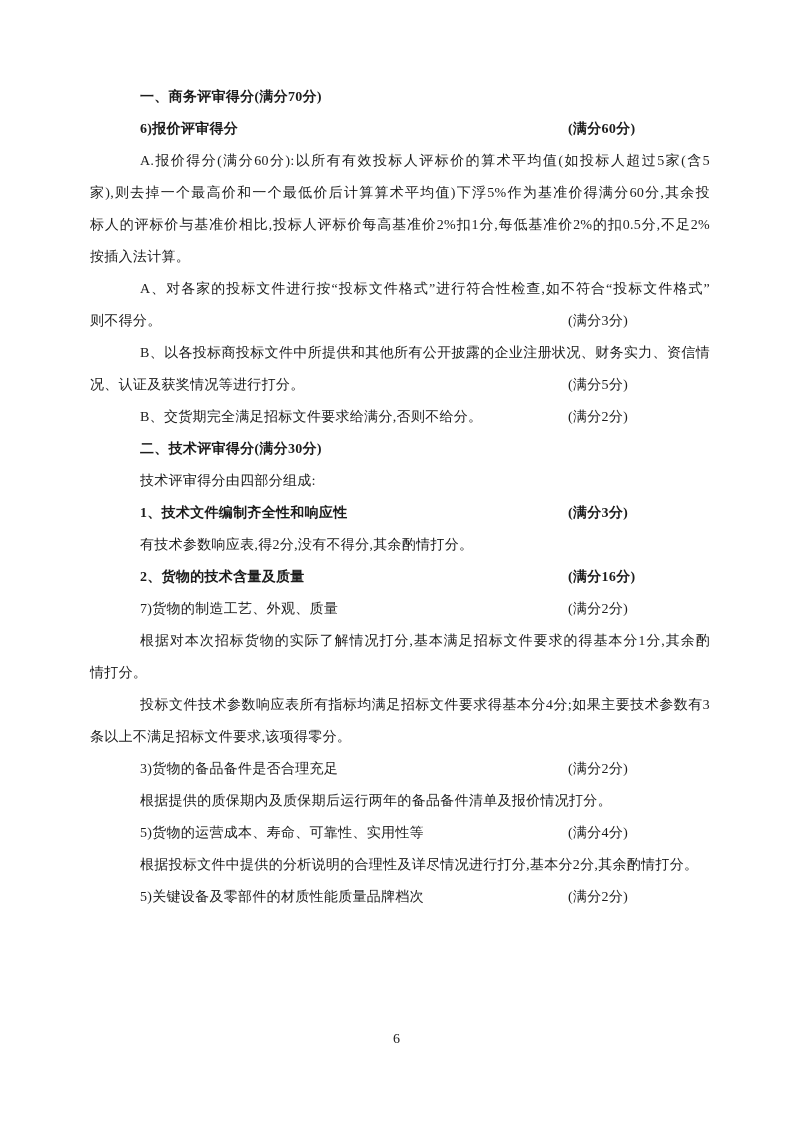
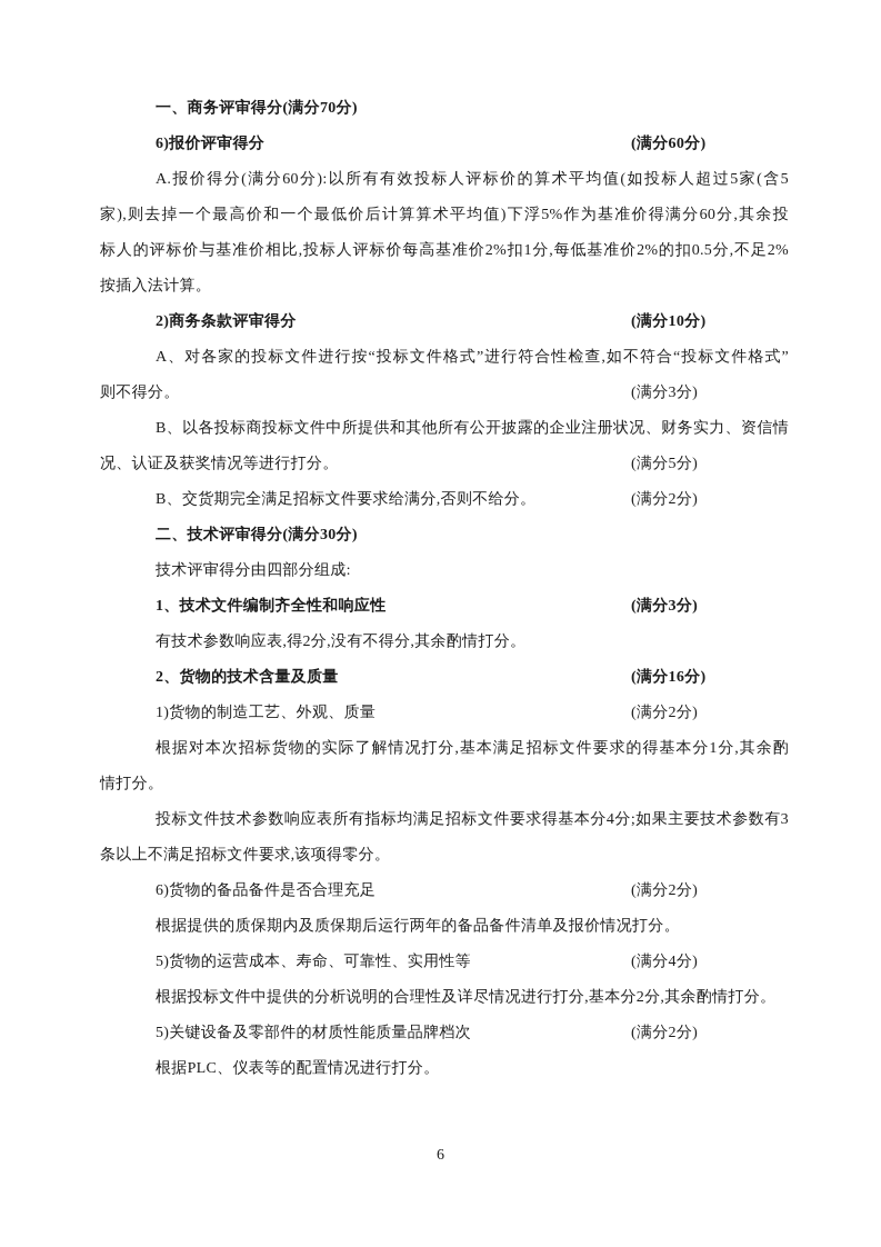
  一、商务评审得分(满分70分)
  6)报价评审得分
  (满分60分)
  A.报价得分(满分60分):以所有有效投标人评标价的算术平均值(如投标人超过5家(含5
  家),则去掉一个最高价和一个最低价后计算算术平均值)下浮5%作为基准价得满分60分,其余投
  标人的评标价与基准价相比,投标人评标价每高基准价2%扣1分,每低基准价2%的扣0.5分,不足2%
  按插入法计算。
+ 2)商务条款评审得分
+ (满分10分)
  A、对各家的投标文件进行按“投标文件格式”进行符合性检查,如不符合“投标文件格式”
  则不得分。
  (满分3分)
  B、以各投标商投标文件中所提供和其他所有公开披露的企业注册状况、财务实力、资信情
  况、认证及获奖情况等进行打分。
  (满分5分)
  B、交货期完全满足招标文件要求给满分,否则不给分。
  (满分2分)
  二、技术评审得分(满分30分)
  技术评审得分由四部分组成:
  1、技术文件编制齐全性和响应性
  (满分3分)
  有技术参数响应表,得2分,没有不得分,其余酌情打分。
  2、货物的技术含量及质量
  (满分16分)
- 7)货物的制造工艺、外观、质量
+ 1)货物的制造工艺、外观、质量
  (满分2分)
  根据对本次招标货物的实际了解情况打分,基本满足招标文件要求的得基本分1分,其余酌
  情打分。
  投标文件技术参数响应表所有指标均满足招标文件要求得基本分4分;如果主要技术参数有3
  条以上不满足招标文件要求,该项得零分。
- 3)货物的备品备件是否合理充足
+ 6)货物的备品备件是否合理充足
  (满分2分)
  根据提供的质保期内及质保期后运行两年的备品备件清单及报价情况打分。
  5)货物的运营成本、寿命、可靠性、实用性等
  (满分4分)
  根据投标文件中提供的分析说明的合理性及详尽情况进行打分,基本分2分,其余酌情打分。
  5)关键设备及零部件的材质性能质量品牌档次
  (满分2分)
+ 根据PLC、仪表等的配置情况进行打分。
  6
